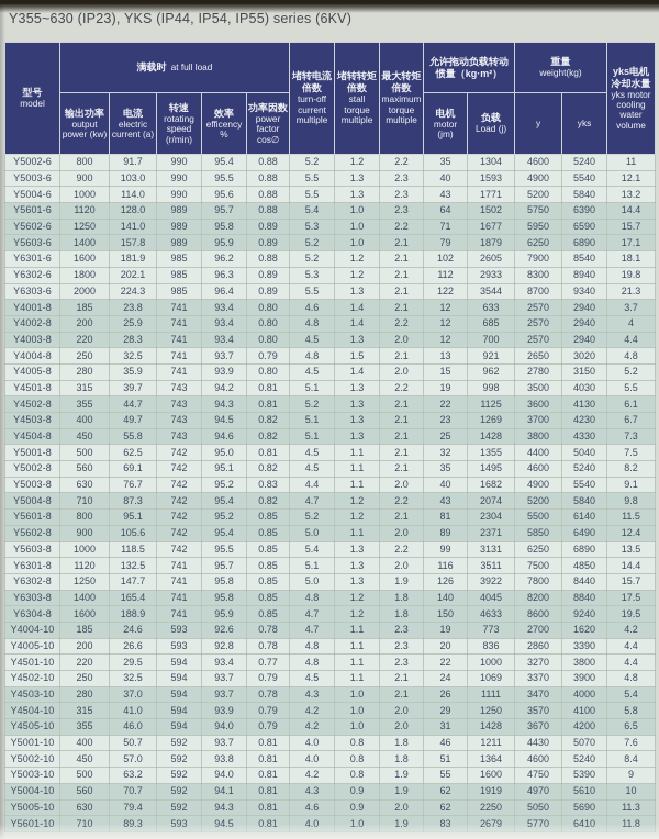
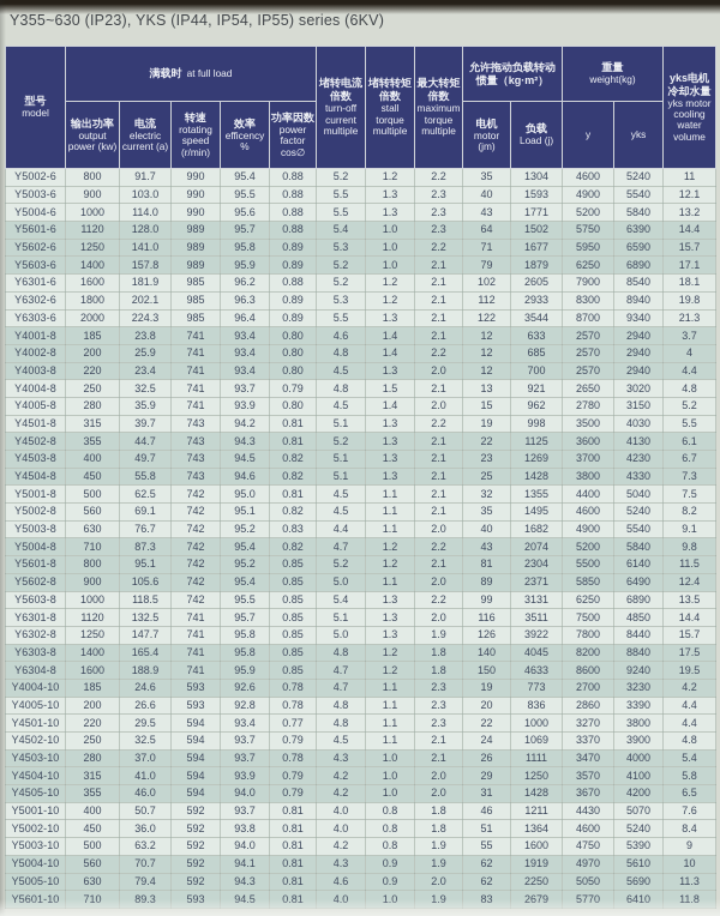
  Y355~630 (IP23), YKS (IP44, IP54, IP55) series (6KV)
  型号 model	满载时 at full load	堵转电流倍数 turn-off current multiple	堵转转矩倍数 stall torque multiple	最大转矩倍数 maximum torque multiple	允许拖动负载转动惯量（kg·m²）	重量 weight(kg)	yks电机冷却水量 yks motor cooling water volume
  输出功率 output power (kw)	电流 electric current (a)	转速 rotating speed (r/min)	效率 efficency %	功率因数 power factor cos∅	电机 motor (jm)	负载 Load (j)	y	yks
  Y5002-6	800	91.7	990	95.4	0.88	5.2	1.2	2.2	35	1304	4600	5240	11
  Y5003-6	900	103.0	990	95.5	0.88	5.5	1.3	2.3	40	1593	4900	5540	12.1
  Y5004-6	1000	114.0	990	95.6	0.88	5.5	1.3	2.3	43	1771	5200	5840	13.2
  Y5601-6	1120	128.0	989	95.7	0.88	5.4	1.0	2.3	64	1502	5750	6390	14.4
  Y5602-6	1250	141.0	989	95.8	0.89	5.3	1.0	2.2	71	1677	5950	6590	15.7
  Y5603-6	1400	157.8	989	95.9	0.89	5.2	1.0	2.1	79	1879	6250	6890	17.1
  Y6301-6	1600	181.9	985	96.2	0.88	5.2	1.2	2.1	102	2605	7900	8540	18.1
  Y6302-6	1800	202.1	985	96.3	0.89	5.3	1.2	2.1	112	2933	8300	8940	19.8
  Y6303-6	2000	224.3	985	96.4	0.89	5.5	1.3	2.1	122	3544	8700	9340	21.3
  Y4001-8	185	23.8	741	93.4	0.80	4.6	1.4	2.1	12	633	2570	2940	3.7
  Y4002-8	200	25.9	741	93.4	0.80	4.8	1.4	2.2	12	685	2570	2940	4
- Y4003-8	220	28.3	741	93.4	0.80	4.5	1.3	2.0	12	700	2570	2940	4.4
+ Y4003-8	220	23.4	741	93.4	0.80	4.5	1.3	2.0	12	700	2570	2940	4.4
  Y4004-8	250	32.5	741	93.7	0.79	4.8	1.5	2.1	13	921	2650	3020	4.8
  Y4005-8	280	35.9	741	93.9	0.80	4.5	1.4	2.0	15	962	2780	3150	5.2
  Y4501-8	315	39.7	743	94.2	0.81	5.1	1.3	2.2	19	998	3500	4030	5.5
  Y4502-8	355	44.7	743	94.3	0.81	5.2	1.3	2.1	22	1125	3600	4130	6.1
  Y4503-8	400	49.7	743	94.5	0.82	5.1	1.3	2.1	23	1269	3700	4230	6.7
  Y4504-8	450	55.8	743	94.6	0.82	5.1	1.3	2.1	25	1428	3800	4330	7.3
  Y5001-8	500	62.5	742	95.0	0.81	4.5	1.1	2.1	32	1355	4400	5040	7.5
  Y5002-8	560	69.1	742	95.1	0.82	4.5	1.1	2.1	35	1495	4600	5240	8.2
  Y5003-8	630	76.7	742	95.2	0.83	4.4	1.1	2.0	40	1682	4900	5540	9.1
  Y5004-8	710	87.3	742	95.4	0.82	4.7	1.2	2.2	43	2074	5200	5840	9.8
  Y5601-8	800	95.1	742	95.2	0.85	5.2	1.2	2.1	81	2304	5500	6140	11.5
  Y5602-8	900	105.6	742	95.4	0.85	5.0	1.1	2.0	89	2371	5850	6490	12.4
  Y5603-8	1000	118.5	742	95.5	0.85	5.4	1.3	2.2	99	3131	6250	6890	13.5
  Y6301-8	1120	132.5	741	95.7	0.85	5.1	1.3	2.0	116	3511	7500	4850	14.4
  Y6302-8	1250	147.7	741	95.8	0.85	5.0	1.3	1.9	126	3922	7800	8440	15.7
  Y6303-8	1400	165.4	741	95.8	0.85	4.8	1.2	1.8	140	4045	8200	8840	17.5
  Y6304-8	1600	188.9	741	95.9	0.85	4.7	1.2	1.8	150	4633	8600	9240	19.5
- Y4004-10	185	24.6	593	92.6	0.78	4.7	1.1	2.3	19	773	2700	1620	4.2
+ Y4004-10	185	24.6	593	92.6	0.78	4.7	1.1	2.3	19	773	2700	3230	4.2
  Y4005-10	200	26.6	593	92.8	0.78	4.8	1.1	2.3	20	836	2860	3390	4.4
  Y4501-10	220	29.5	594	93.4	0.77	4.8	1.1	2.3	22	1000	3270	3800	4.4
  Y4502-10	250	32.5	594	93.7	0.79	4.5	1.1	2.1	24	1069	3370	3900	4.8
  Y4503-10	280	37.0	594	93.7	0.78	4.3	1.0	2.1	26	1111	3470	4000	5.4
  Y4504-10	315	41.0	594	93.9	0.79	4.2	1.0	2.0	29	1250	3570	4100	5.8
  Y4505-10	355	46.0	594	94.0	0.79	4.2	1.0	2.0	31	1428	3670	4200	6.5
  Y5001-10	400	50.7	592	93.7	0.81	4.0	0.8	1.8	46	1211	4430	5070	7.6
- Y5002-10	450	57.0	592	93.8	0.81	4.0	0.8	1.8	51	1364	4600	5240	8.4
+ Y5002-10	450	36.0	592	93.8	0.81	4.0	0.8	1.8	51	1364	4600	5240	8.4
  Y5003-10	500	63.2	592	94.0	0.81	4.2	0.8	1.9	55	1600	4750	5390	9
  Y5004-10	560	70.7	592	94.1	0.81	4.3	0.9	1.9	62	1919	4970	5610	10
  Y5005-10	630	79.4	592	94.3	0.81	4.6	0.9	2.0	62	2250	5050	5690	11.3
